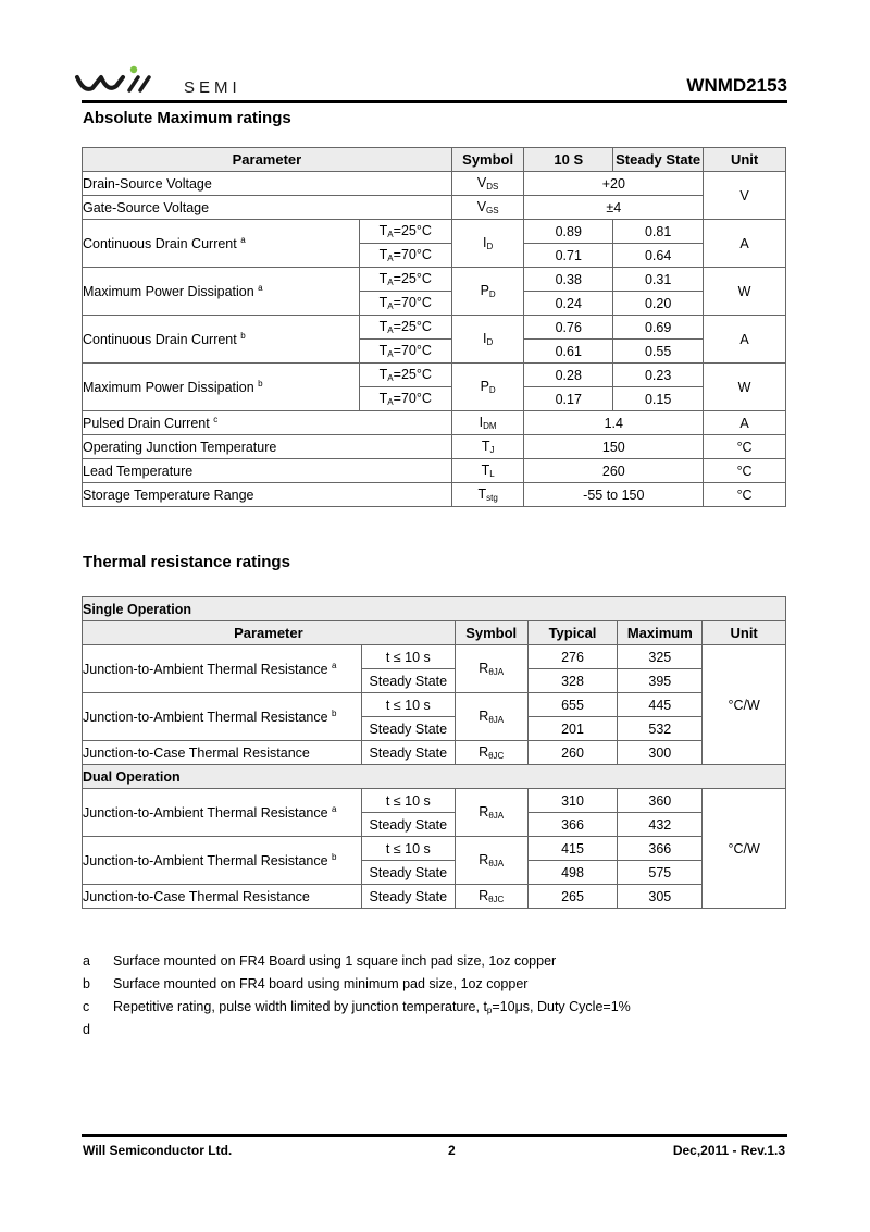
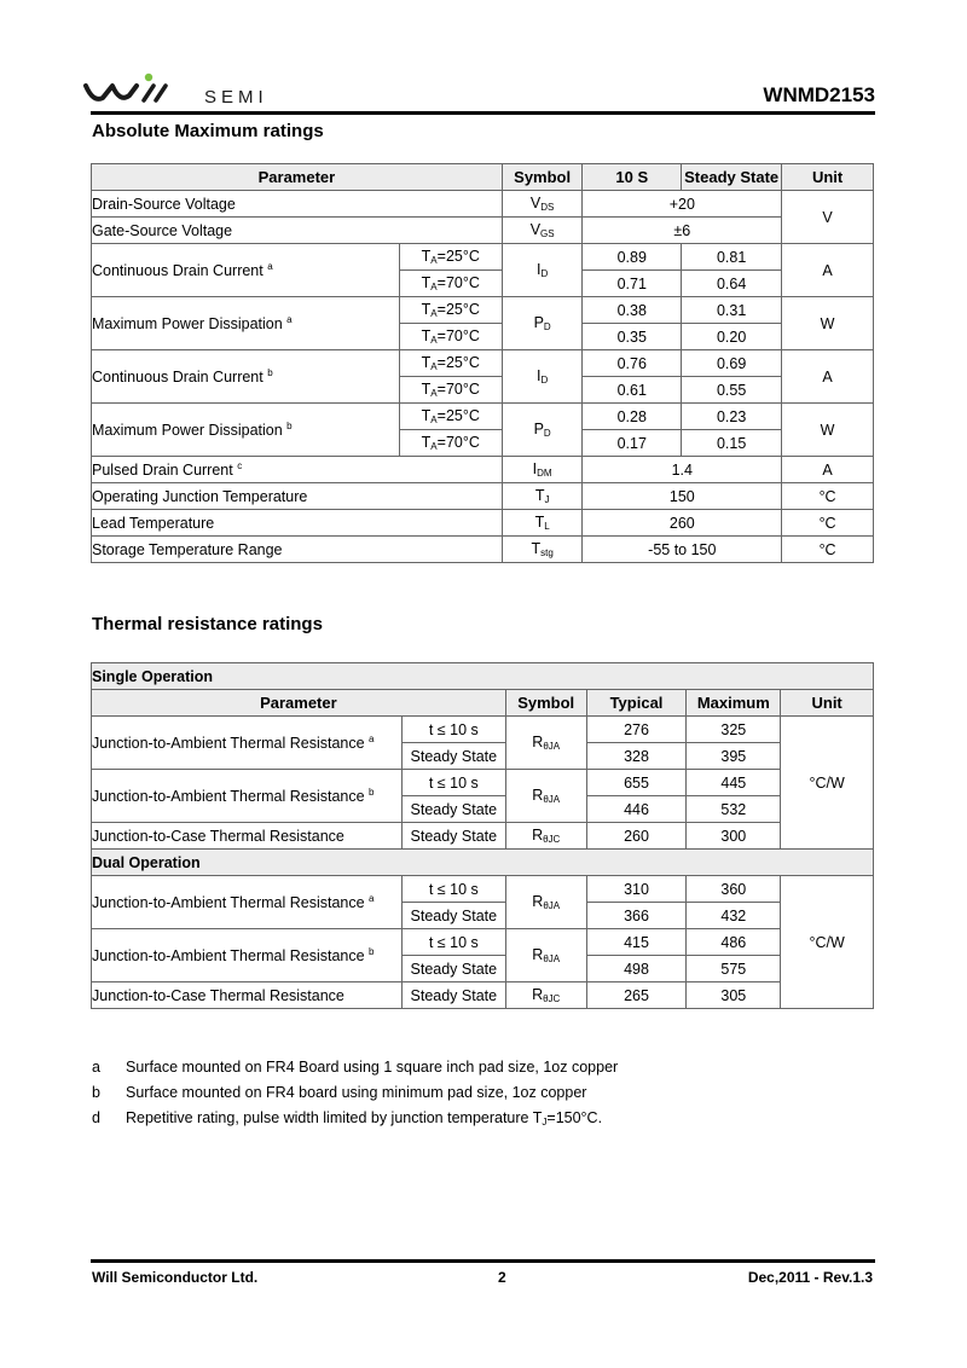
  SEMI
  WNMD2153
  Absolute Maximum ratings
  Parameter	Symbol	10 S	Steady State	Unit
  Drain-Source Voltage	VDS	+20	V
- Gate-Source Voltage	VGS	±4
+ Gate-Source Voltage	VGS	±6
  Continuous Drain Current a	TA=25°C	ID	0.89	0.81	A
  TA=70°C	0.71	0.64
  Maximum Power Dissipation a	TA=25°C	PD	0.38	0.31	W
- TA=70°C	0.24	0.20
+ TA=70°C	0.35	0.20
  Continuous Drain Current b	TA=25°C	ID	0.76	0.69	A
  TA=70°C	0.61	0.55
  Maximum Power Dissipation b	TA=25°C	PD	0.28	0.23	W
  TA=70°C	0.17	0.15
  Pulsed Drain Current c	IDM	1.4	A
  Operating Junction Temperature	TJ	150	°C
  Lead Temperature	TL	260	°C
  Storage Temperature Range	Tstg	-55 to 150	°C
  Thermal resistance ratings
  Single Operation
  Parameter	Symbol	Typical	Maximum	Unit
  Junction-to-Ambient Thermal Resistance a	t ≤ 10 s	RθJA	276	325	°C/W
  Steady State	328	395
  Junction-to-Ambient Thermal Resistance b	t ≤ 10 s	RθJA	655	445
- Steady State	201	532
+ Steady State	446	532
  Junction-to-Case Thermal Resistance	Steady State	RθJC	260	300
  Dual Operation
  Junction-to-Ambient Thermal Resistance a	t ≤ 10 s	RθJA	310	360	°C/W
  Steady State	366	432
- Junction-to-Ambient Thermal Resistance b	t ≤ 10 s	RθJA	415	366
+ Junction-to-Ambient Thermal Resistance b	t ≤ 10 s	RθJA	415	486
  Steady State	498	575
  Junction-to-Case Thermal Resistance	Steady State	RθJC	265	305
  a
  Surface mounted on FR4 Board using 1 square inch pad size, 1oz copper
  b
  Surface mounted on FR4 board using minimum pad size, 1oz copper
- c
- Repetitive rating, pulse width limited by junction temperature, tp=10μs, Duty Cycle=1%
  d
+ Repetitive rating, pulse width limited by junction temperature TJ=150°C.
  Will Semiconductor Ltd.
  2
  Dec,2011 - Rev.1.3
